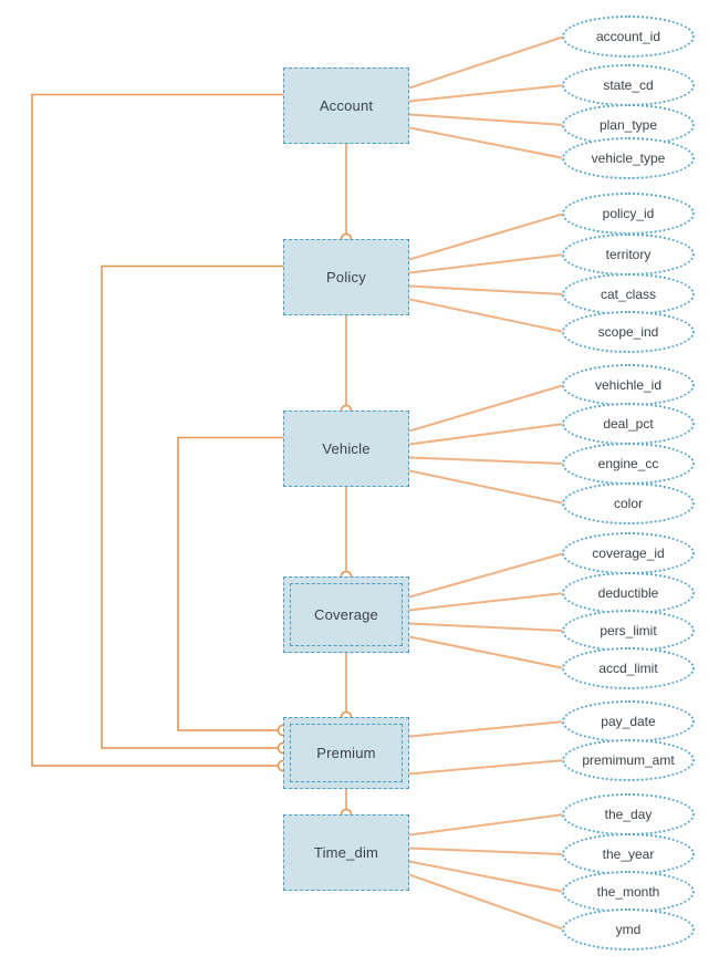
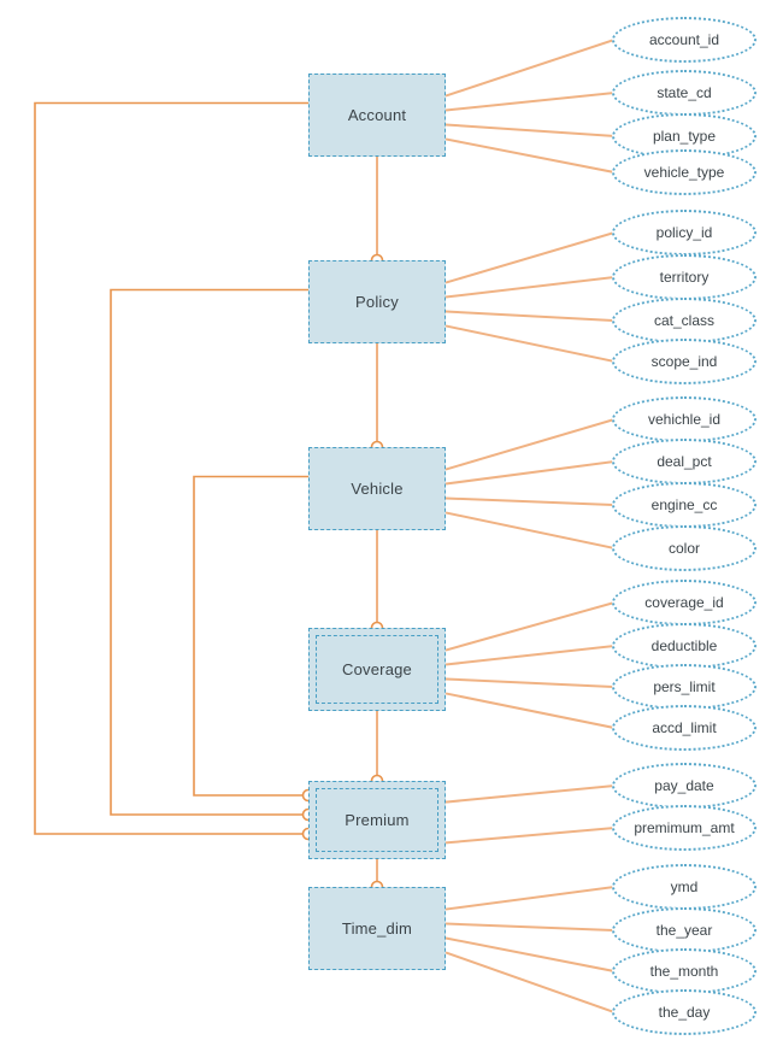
  Account
  Policy
  Vehicle
  Coverage
  Premium
  Time_dim
  account_id
  state_cd
  plan_type
  vehicle_type
  policy_id
  territory
  cat_class
  scope_ind
  vehichle_id
  deal_pct
  engine_cc
  color
  coverage_id
  deductible
  pers_limit
  accd_limit
  pay_date
  premimum_amt
- the_day
+ ymd
  the_year
  the_month
- ymd
+ the_day
